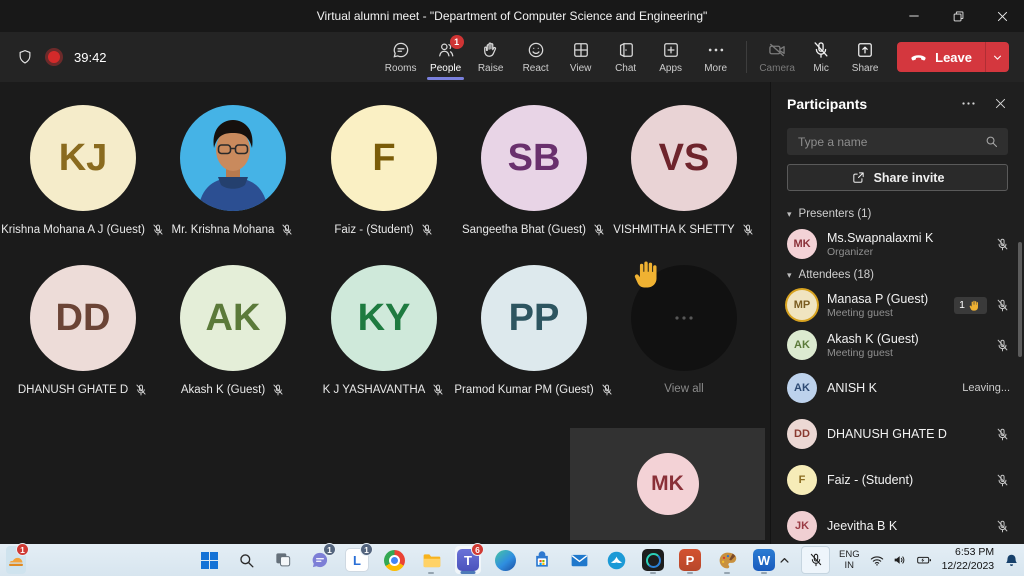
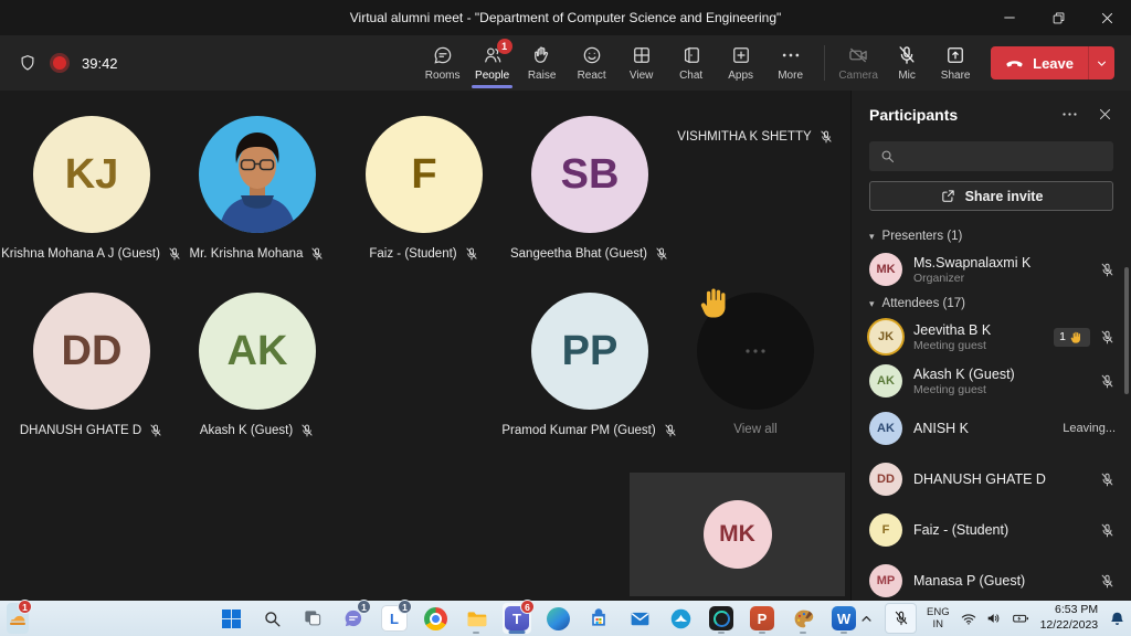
  Virtual alumni meet - "Department of Computer Science and Engineering"
  39:42
  Rooms
  1
  People
  Raise
  React
  View
  Chat
  Apps
  More
  Camera
  Mic
  Share
  Leave
  KJ
  Krishna Mohana A J (Guest)
  Mr. Krishna Mohana
  F
  Faiz - (Student)
  SB
  Sangeetha Bhat (Guest)
- VS
  VISHMITHA K SHETTY
  DD
  DHANUSH GHATE D
  AK
  Akash K (Guest)
- KY
- K J YASHAVANTHA
  PP
  Pramod Kumar PM (Guest)
  View all
  MK
  Participants
- Type a name
  Share invite
  ▾
  Presenters (1)
  MK
  Ms.Swapnalaxmi K
  Organizer
  ▾
- Attendees (18)
+ Attendees (17)
- MP
+ JK
- Manasa P (Guest)
+ Jeevitha B K
  Meeting guest
  1
  AK
  Akash K (Guest)
  Meeting guest
  AK
  ANISH K
  Leaving...
  DD
  DHANUSH GHATE D
  F
  Faiz - (Student)
- JK
+ MP
- Jeevitha B K
+ Manasa P (Guest)
  1
  1
  L
  1
  T
  6
  P
  W
  ENG
  IN
  6:53 PM
  12/22/2023
